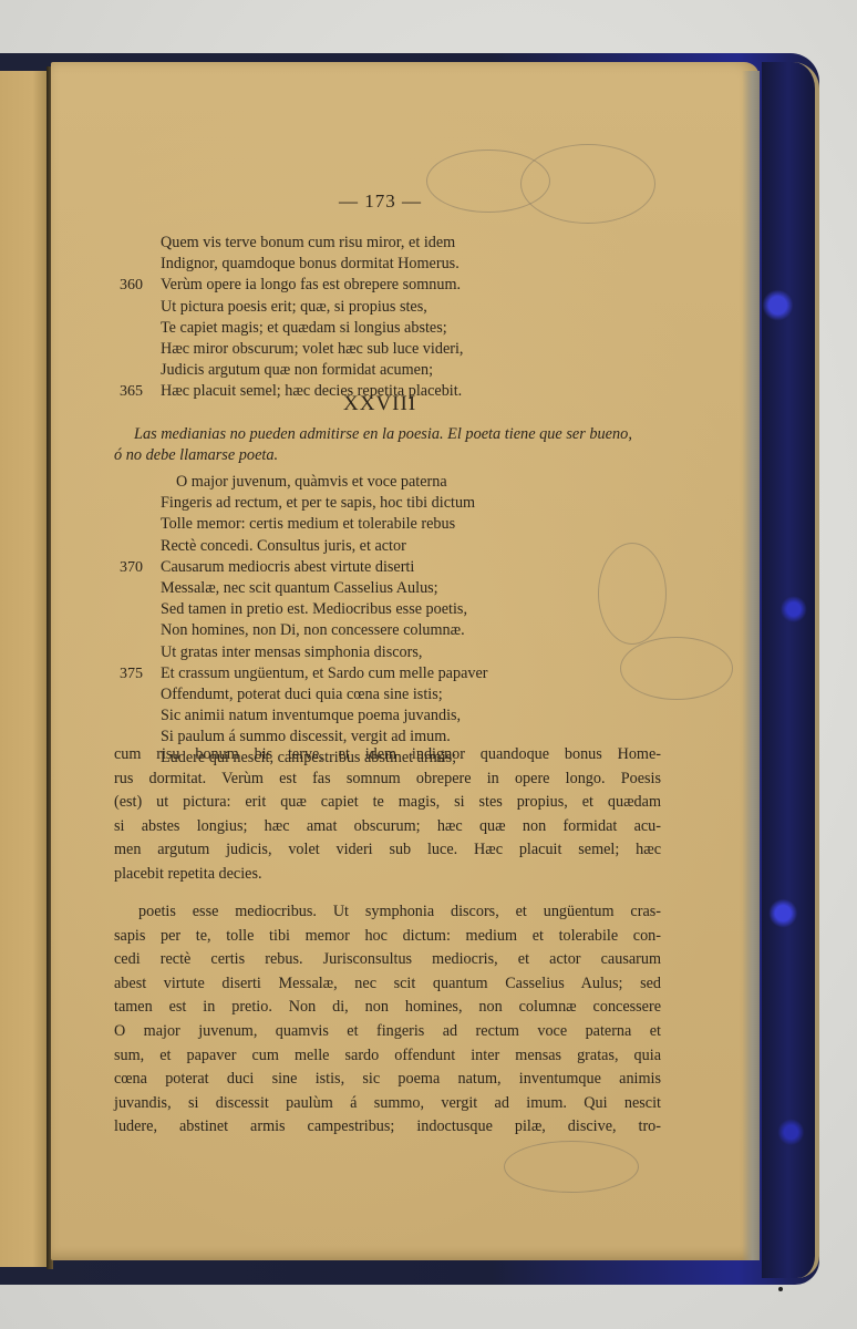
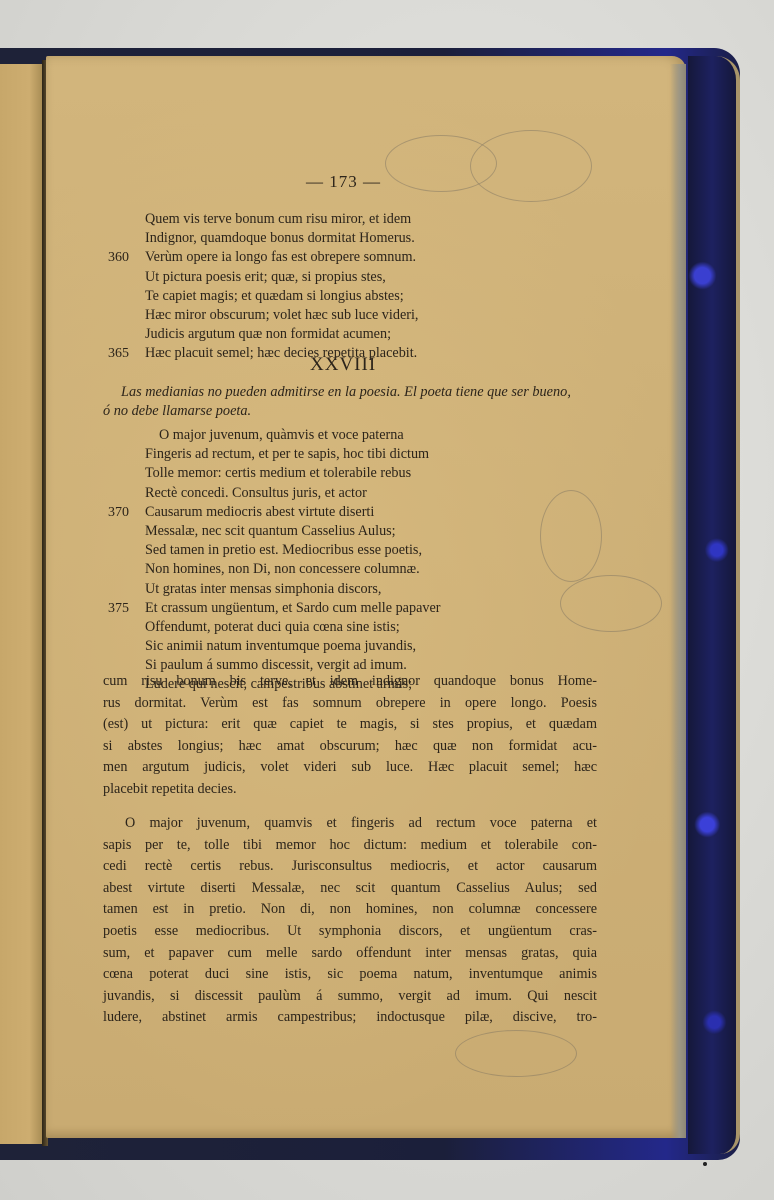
  — 173 —
  Quem vis terve bonum cum risu miror, et idem
  Indignor, quamdoque bonus dormitat Homerus.
  360
  Verùm opere ia longo fas est obrepere somnum.
  Ut pictura poesis erit; quæ, si propius stes,
  Te capiet magis; et quædam si longius abstes;
  Hæc miror obscurum; volet hæc sub luce videri,
  Judicis argutum quæ non formidat acumen;
  365
  Hæc placuit semel; hæc decies repetita placebit.
  XXVIII
  Las medianias no pueden admitirse en la poesia. El poeta tiene que ser bueno, ó no debe llamarse poeta.
  O major juvenum, quàmvis et voce paterna
  Fingeris ad rectum, et per te sapis, hoc tibi dictum
  Tolle memor: certis medium et tolerabile rebus
  Rectè concedi. Consultus juris, et actor
  370
  Causarum mediocris abest virtute diserti
  Messalæ, nec scit quantum Casselius Aulus;
  Sed tamen in pretio est. Mediocribus esse poetis,
  Non homines, non Di, non concessere columnæ.
  Ut gratas inter mensas simphonia discors,
  375
  Et crassum ungüentum, et Sardo cum melle papaver
  Offendumt, poterat duci quia cœna sine istis;
  Sic animii natum inventumque poema juvandis,
  Si paulum á summo discessit, vergit ad imum.
  Ludere qui nescit, campestribus abstinet armis;
  cum risu bonum bis terve, et idem indignor quandoque bonus Home-
  rus dormitat. Verùm est fas somnum obrepere in opere longo. Poesis
  (est) ut pictura: erit quæ capiet te magis, si stes propius, et quædam
  si abstes longius; hæc amat obscurum; hæc quæ non formidat acu-
  men argutum judicis, volet videri sub luce. Hæc placuit semel; hæc
  placebit repetita decies.
- poetis esse mediocribus. Ut symphonia discors, et ungüentum cras-
+ O major juvenum, quamvis et fingeris ad rectum voce paterna et
  sapis per te, tolle tibi memor hoc dictum: medium et tolerabile con-
  cedi rectè certis rebus. Jurisconsultus mediocris, et actor causarum
  abest virtute diserti Messalæ, nec scit quantum Casselius Aulus; sed
  tamen est in pretio. Non di, non homines, non columnæ concessere
- O major juvenum, quamvis et fingeris ad rectum voce paterna et
+ poetis esse mediocribus. Ut symphonia discors, et ungüentum cras-
  sum, et papaver cum melle sardo offendunt inter mensas gratas, quia
  cœna poterat duci sine istis, sic poema natum, inventumque animis
  juvandis, si discessit paulùm á summo, vergit ad imum. Qui nescit
  ludere, abstinet armis campestribus; indoctusque pilæ, discive, tro-
